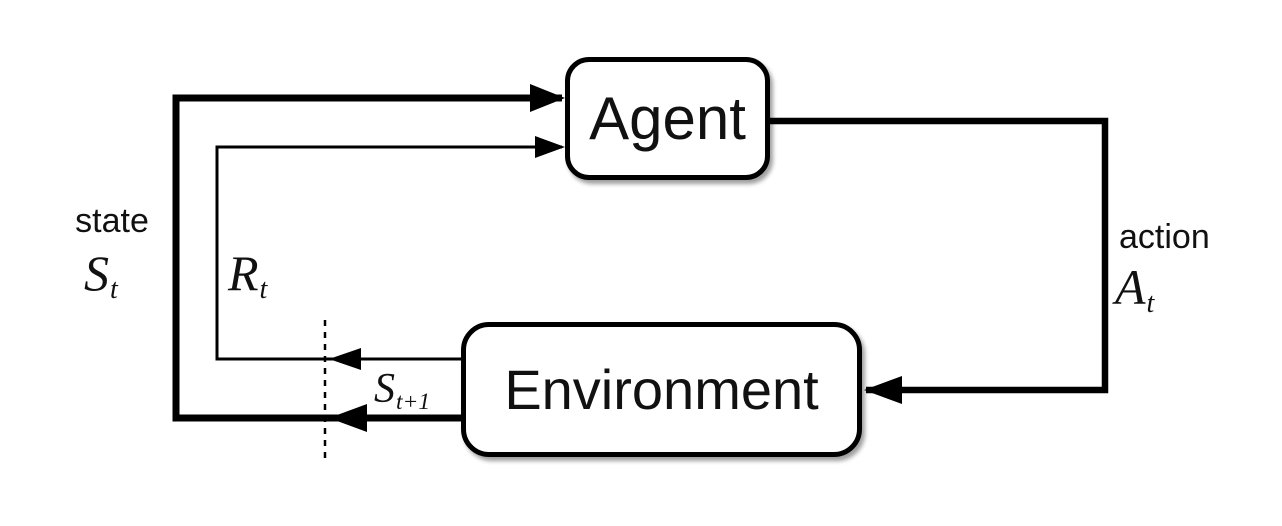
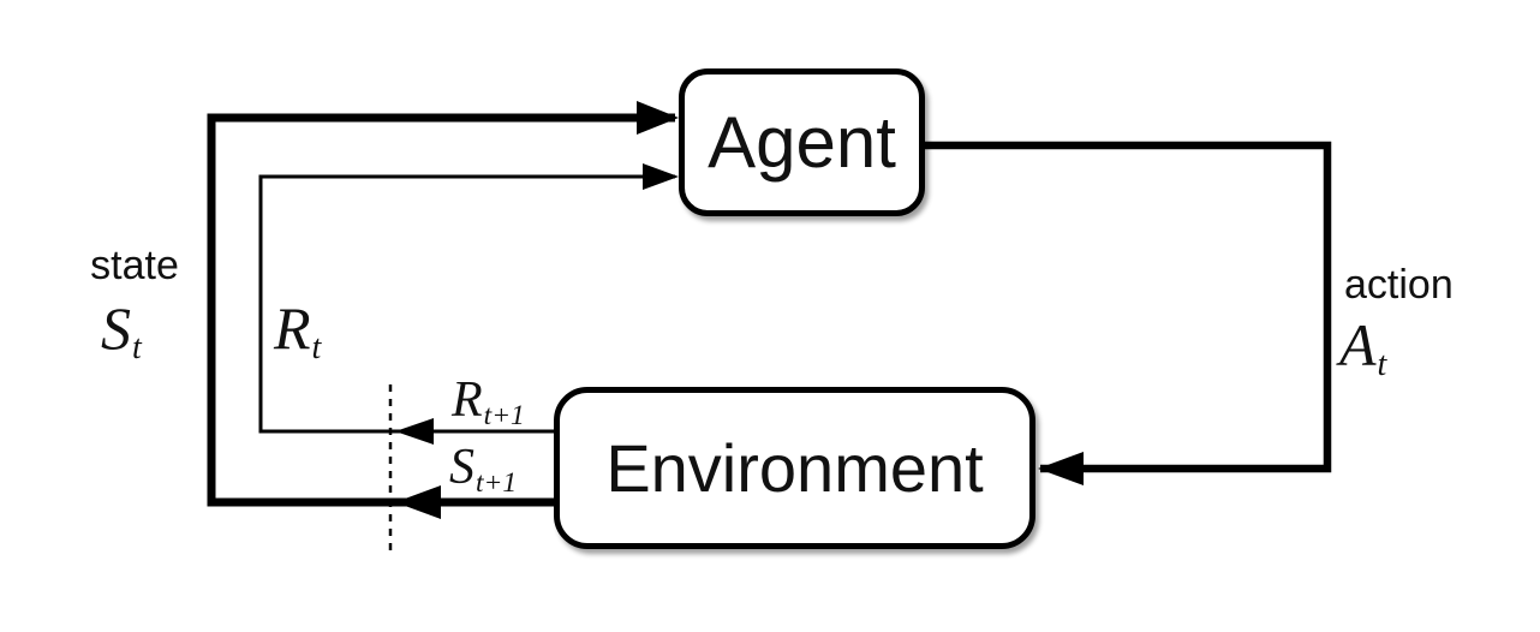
  Agent
  Environment
  state
  St
  Rt
  action
  At
+ Rt+1
  St+1
